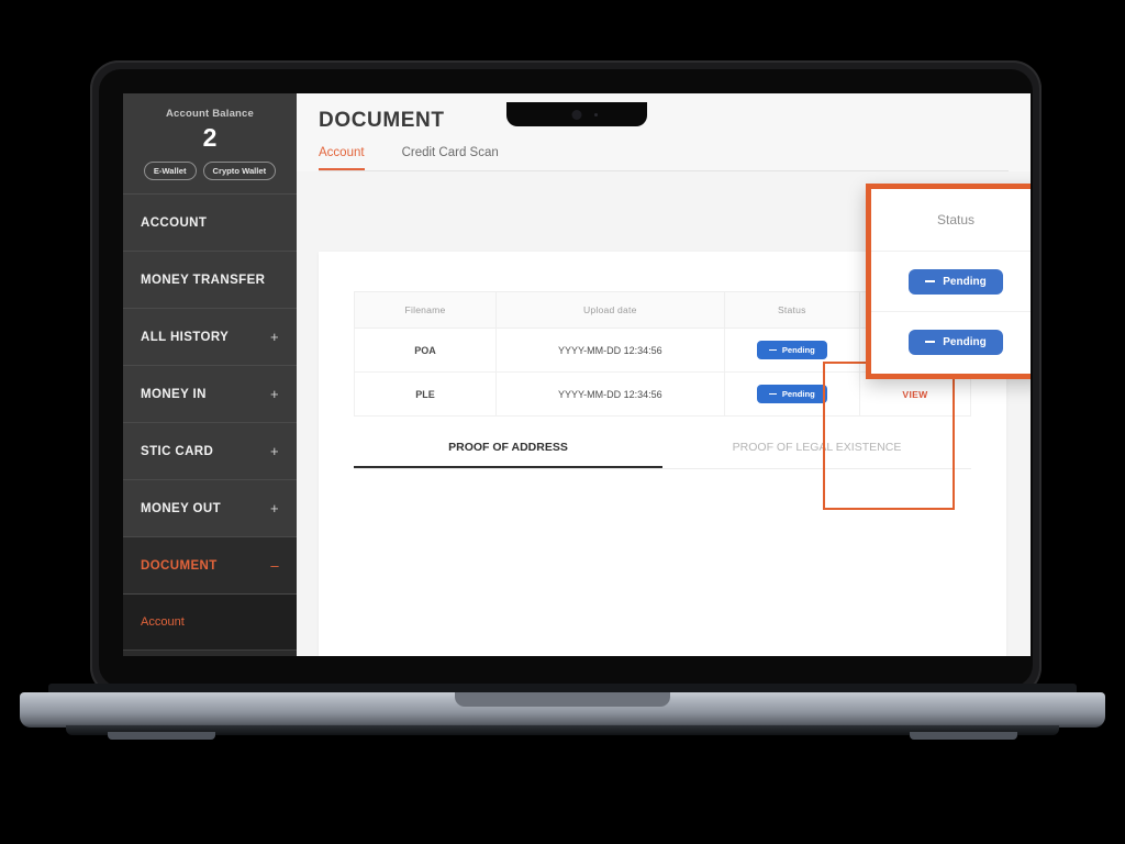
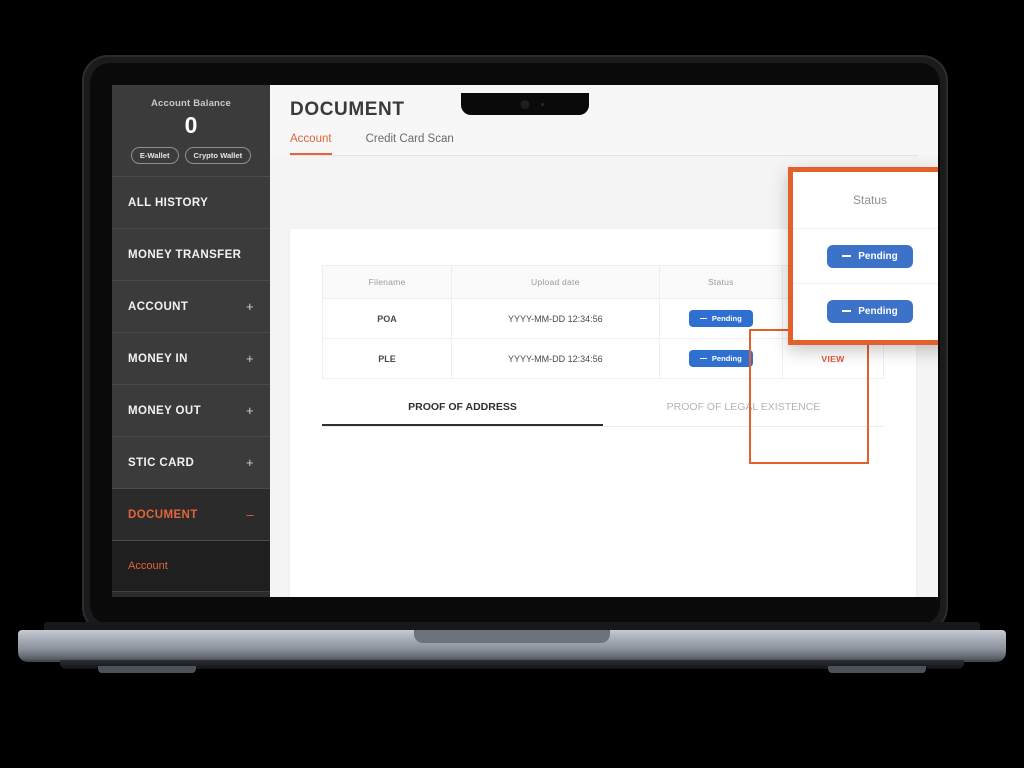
  Account Balance
- 2
+ 0
  E-Wallet
  Crypto Wallet
- ACCOUNT
+ ALL HISTORY
  MONEY TRANSFER
- ALL HISTORY
+ ACCOUNT
  +
  MONEY IN
  +
- STIC CARD
+ MONEY OUT
  +
- MONEY OUT
+ STIC CARD
  +
  DOCUMENT
  –
  Account
  DOCUMENT
  Account
  Credit Card Scan
  Filename	Upload date	Status
  POA	YYYY-MM-DD 12:34:56	Pending
  PLE	YYYY-MM-DD 12:34:56	Pending	VIEW
  PROOF OF ADDRESS
  PROOF OF LEGAL EXISTENCE
  Status
  Pending
  Pending
